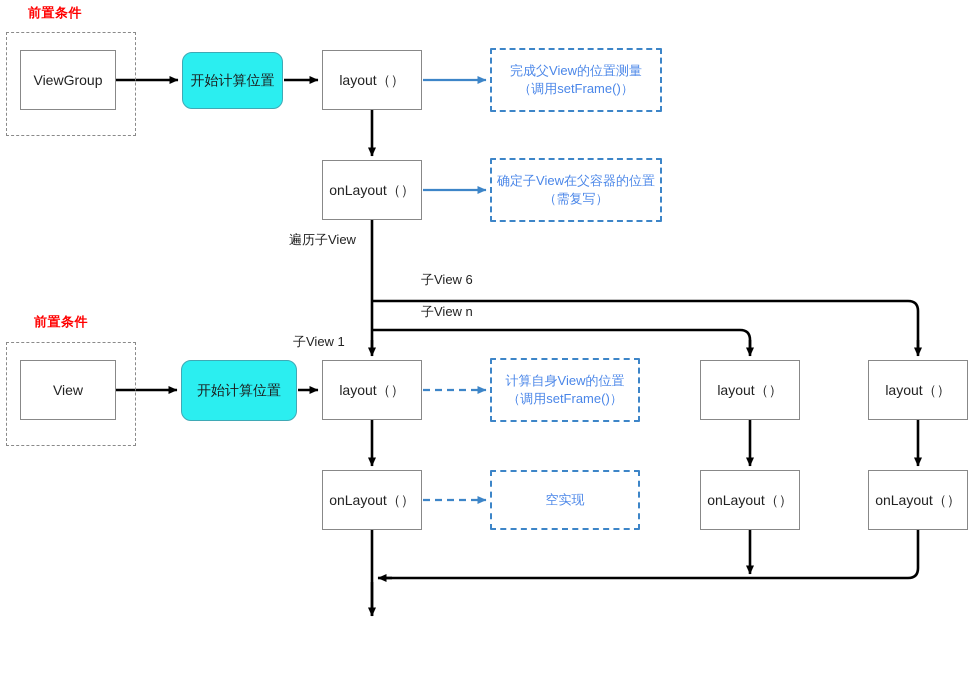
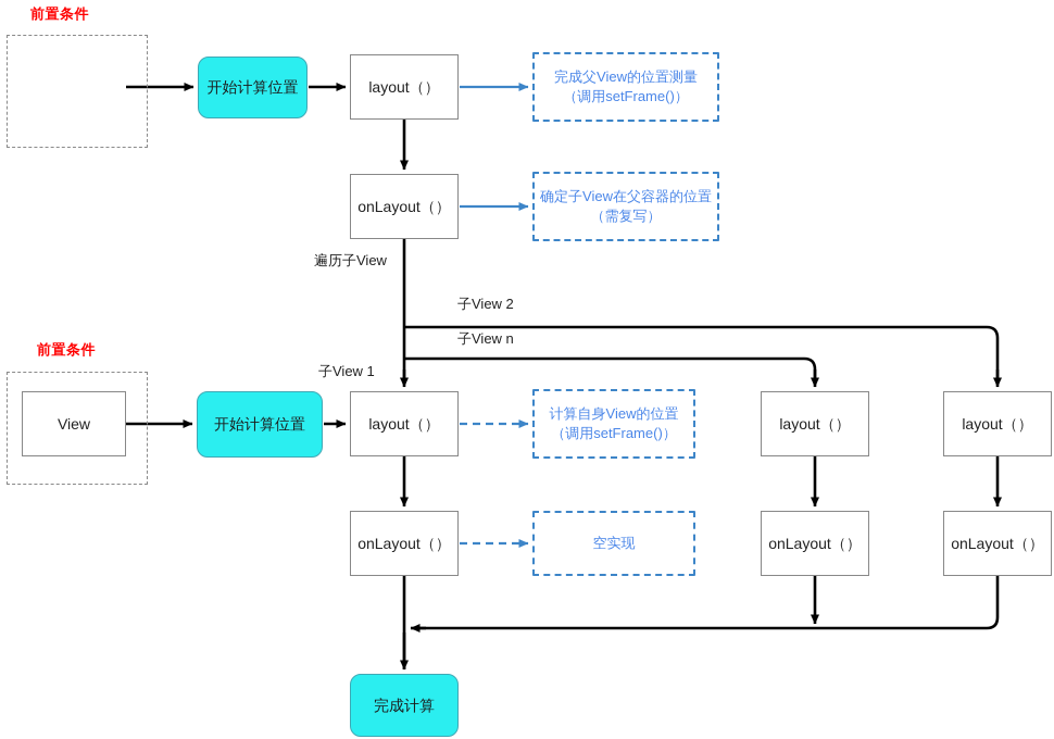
  前置条件
  前置条件
- ViewGroup
  开始计算位置
  layout（）
  完成父View的位置测量
  （调用setFrame()）
  onLayout（）
  确定子View在父容器的位置
  （需复写）
  View
  开始计算位置
  layout（）
  计算自身View的位置
  （调用setFrame()）
  onLayout（）
  空实现
  layout（）
  onLayout（）
  layout（）
  onLayout（）
+ 完成计算
  遍历子View
- 子View 6
+ 子View 2
  子View n
  子View 1
